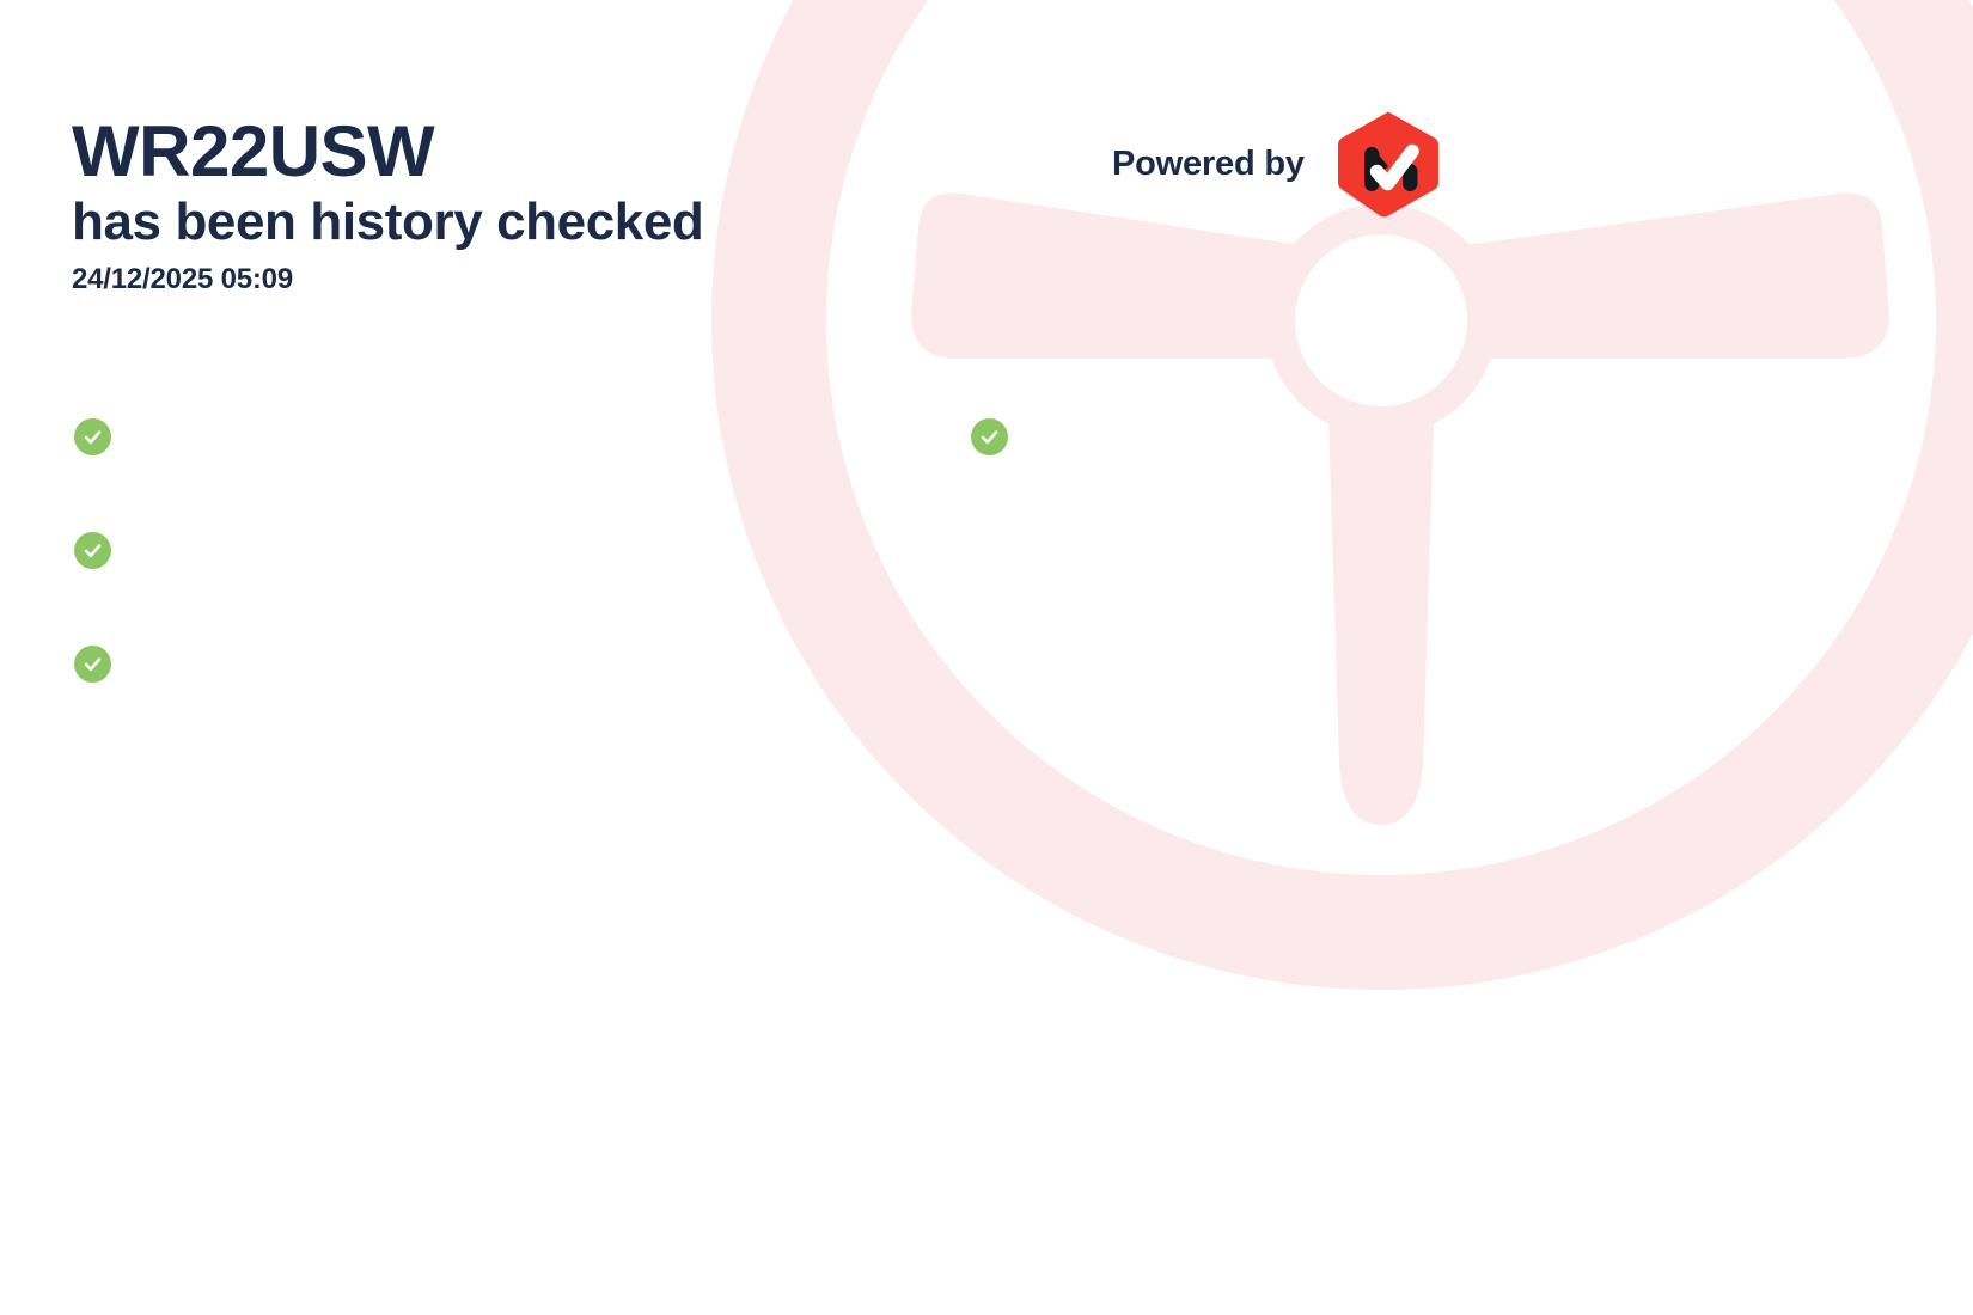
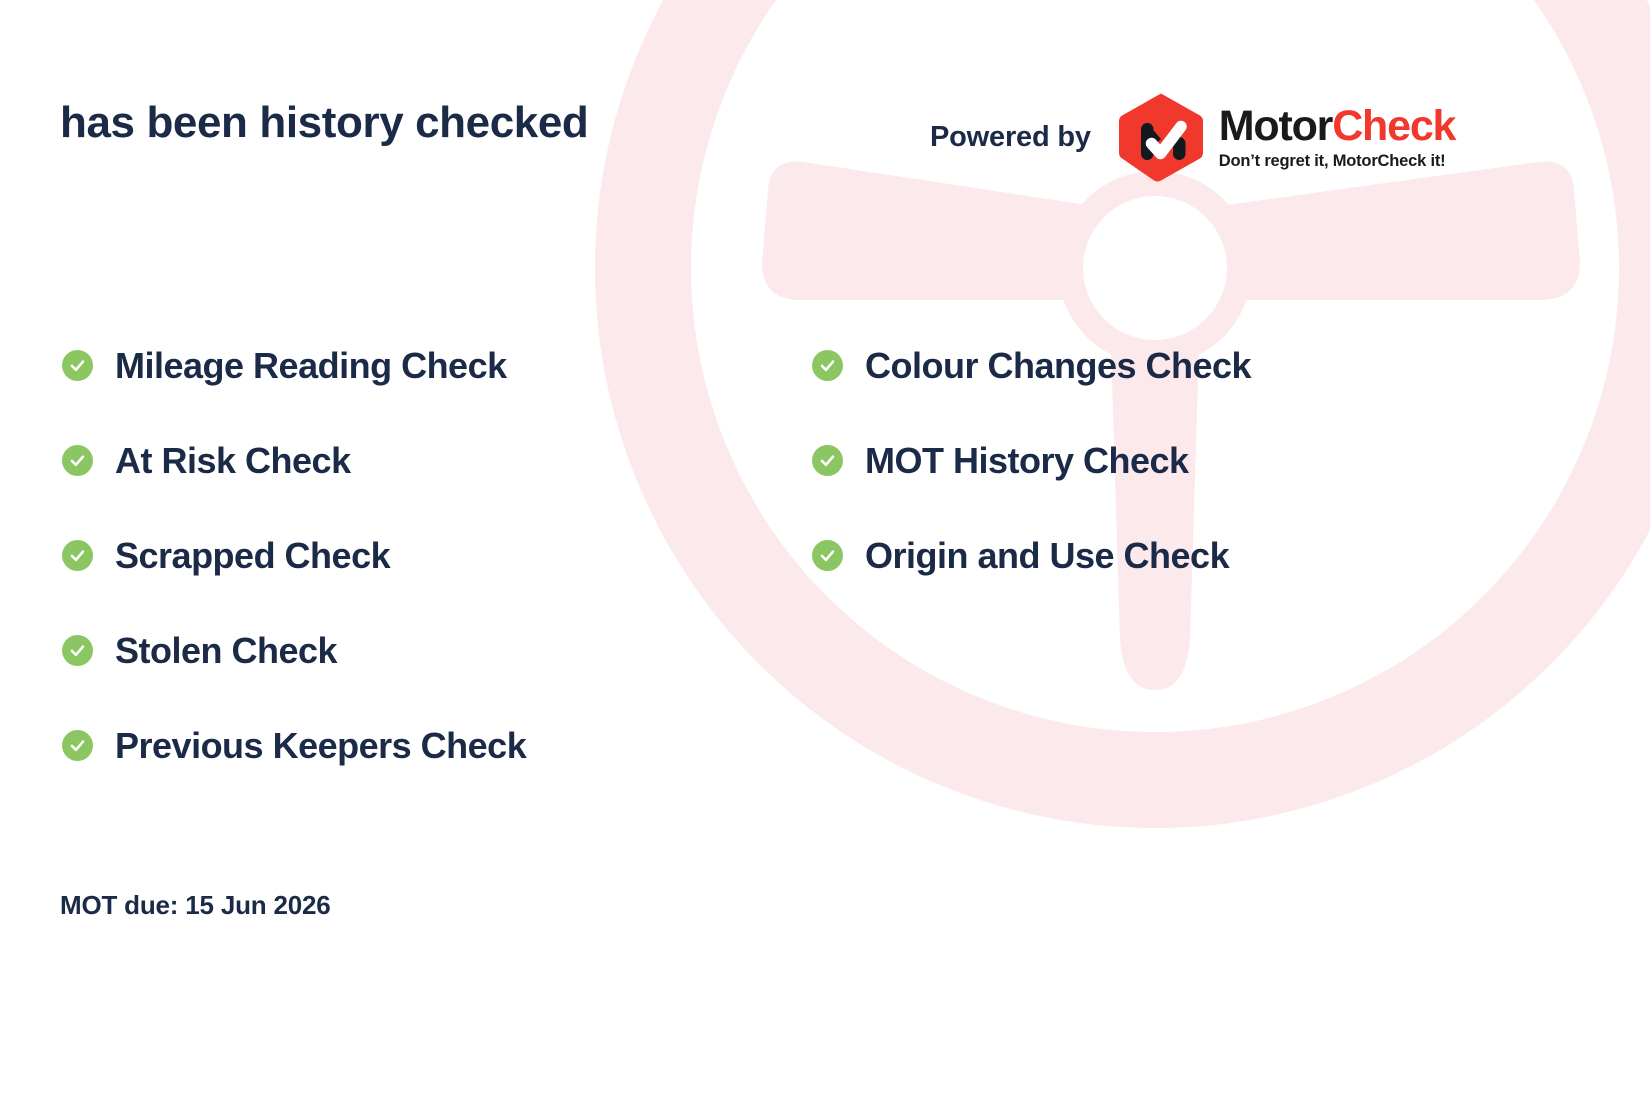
- WR22USW
  has been history checked
- 24/12/2025 05:09
  Powered by
+ MotorCheck
+ Don’t regret it, MotorCheck it!
+ Mileage Reading Check
+ At Risk Check
+ Scrapped Check
+ Stolen Check
+ Previous Keepers Check
+ Colour Changes Check
+ MOT History Check
+ Origin and Use Check
+ MOT due: 15 Jun 2026
